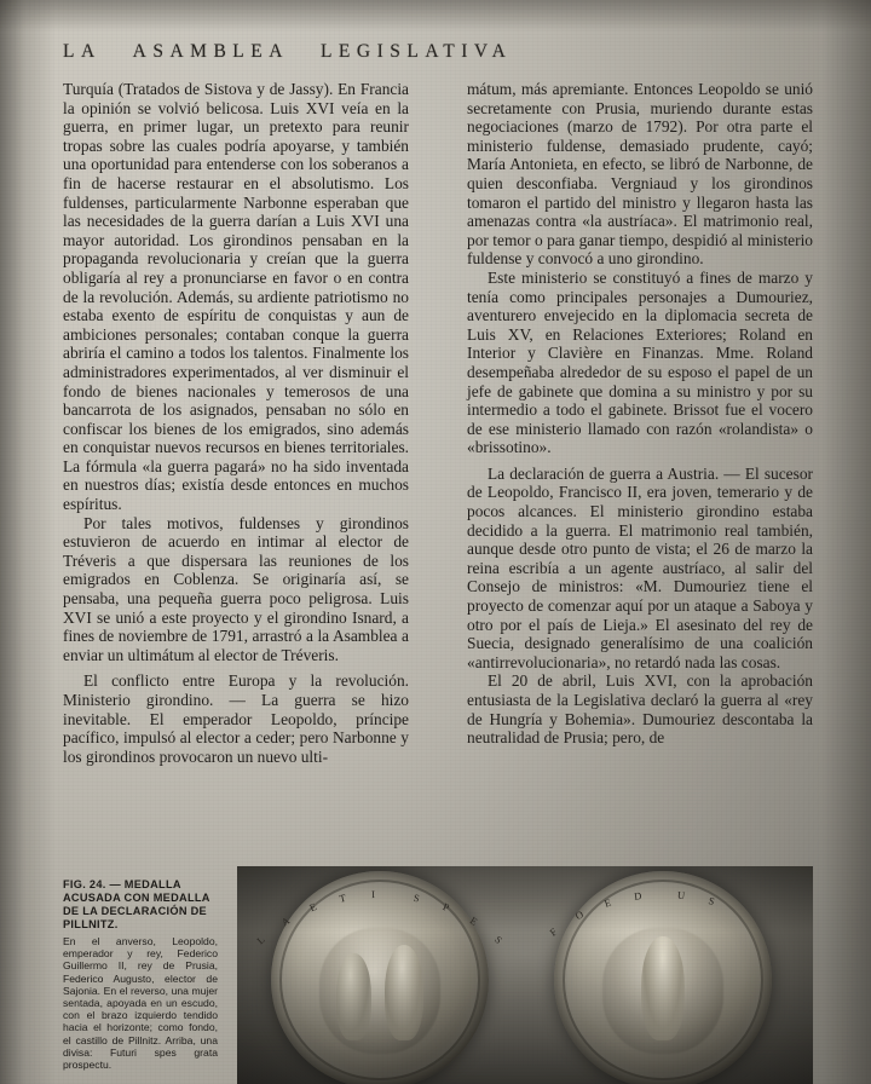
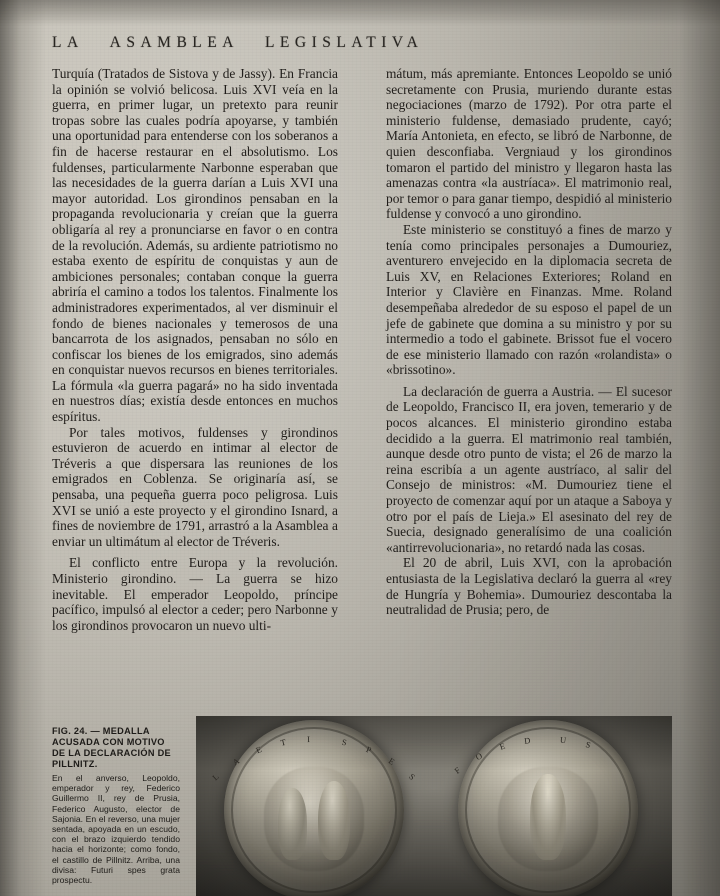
  LA ASAMBLEA LEGISLATIVA
  Turquía (Tratados de Sistova y de Jassy). En Francia la opinión se volvió belicosa. Luis XVI veía en la guerra, en primer lugar, un pretexto para reunir tropas sobre las cuales podría apoyarse, y también una oportunidad para entenderse con los soberanos a fin de hacerse restaurar en el absolutismo. Los fuldenses, particularmente Narbonne esperaban que las necesidades de la guerra darían a Luis XVI una mayor autoridad. Los girondinos pensaban en la propaganda revolucionaria y creían que la guerra obligaría al rey a pronunciarse en favor o en contra de la revolución. Además, su ardiente patriotismo no estaba exento de espíritu de conquistas y aun de ambiciones personales; contaban conque la guerra abriría el camino a todos los talentos. Finalmente los administradores experimentados, al ver disminuir el fondo de bienes nacionales y temerosos de una bancarrota de los asignados, pensaban no sólo en confiscar los bienes de los emigrados, sino además en conquistar nuevos recursos en bienes territoriales. La fórmula «la guerra pagará» no ha sido inventada en nuestros días; existía desde entonces en muchos espíritus.
  Por tales motivos, fuldenses y girondinos estuvieron de acuerdo en intimar al elector de Tréveris a que dispersara las reuniones de los emigrados en Coblenza. Se originaría así, se pensaba, una pequeña guerra poco peligrosa. Luis XVI se unió a este proyecto y el girondino Isnard, a fines de noviembre de 1791, arrastró a la Asamblea a enviar un ultimátum al elector de Tréveris.
  El conflicto entre Europa y la revolución. Ministerio girondino. — La guerra se hizo inevitable. El emperador Leopoldo, príncipe pacífico, impulsó al elector a ceder; pero Narbonne y los girondinos provocaron un nuevo ulti-
  mátum, más apremiante. Entonces Leopoldo se unió secretamente con Prusia, muriendo durante estas negociaciones (marzo de 1792). Por otra parte el ministerio fuldense, demasiado prudente, cayó; María Antonieta, en efecto, se libró de Narbonne, de quien desconfiaba. Vergniaud y los girondinos tomaron el partido del ministro y llegaron hasta las amenazas contra «la austríaca». El matrimonio real, por temor o para ganar tiempo, despidió al ministerio fuldense y convocó a uno girondino.
  Este ministerio se constituyó a fines de marzo y tenía como principales personajes a Dumouriez, aventurero envejecido en la diplomacia secreta de Luis XV, en Relaciones Exteriores; Roland en Interior y Clavière en Finanzas. Mme. Roland desempeñaba alrededor de su esposo el papel de un jefe de gabinete que domina a su ministro y por su intermedio a todo el gabinete. Brissot fue el vocero de ese ministerio llamado con razón «rolandista» o «brissotino».
  La declaración de guerra a Austria. — El sucesor de Leopoldo, Francisco II, era joven, temerario y de pocos alcances. El ministerio girondino estaba decidido a la guerra. El matrimonio real también, aunque desde otro punto de vista; el 26 de marzo la reina escribía a un agente austríaco, al salir del Consejo de ministros: «M. Dumouriez tiene el proyecto de comenzar aquí por un ataque a Saboya y otro por el país de Lieja.» El asesinato del rey de Suecia, designado generalísimo de una coalición «antirrevolucionaria», no retardó nada las cosas.
  El 20 de abril, Luis XVI, con la aprobación entusiasta de la Legislativa declaró la guerra al «rey de Hungría y Bohemia». Dumouriez descontaba la neutralidad de Prusia; pero, de
- FIG. 24. — MEDALLA ACUSADA CON MEDALLA DE LA DECLARACIÓN DE PILLNITZ.
+ FIG. 24. — MEDALLA ACUSADA CON MOTIVO DE LA DECLARACIÓN DE PILLNITZ.
  En el anverso, Leopoldo, emperador y rey, Federico Guillermo II, rey de Prusia, Federico Augusto, elector de Sajonia. En el reverso, una mujer sentada, apoyada en un escudo, con el brazo izquierdo tendido hacia el horizonte; como fondo, el castillo de Pillnitz. Arriba, una divisa: Futuri spes grata prospectu.
